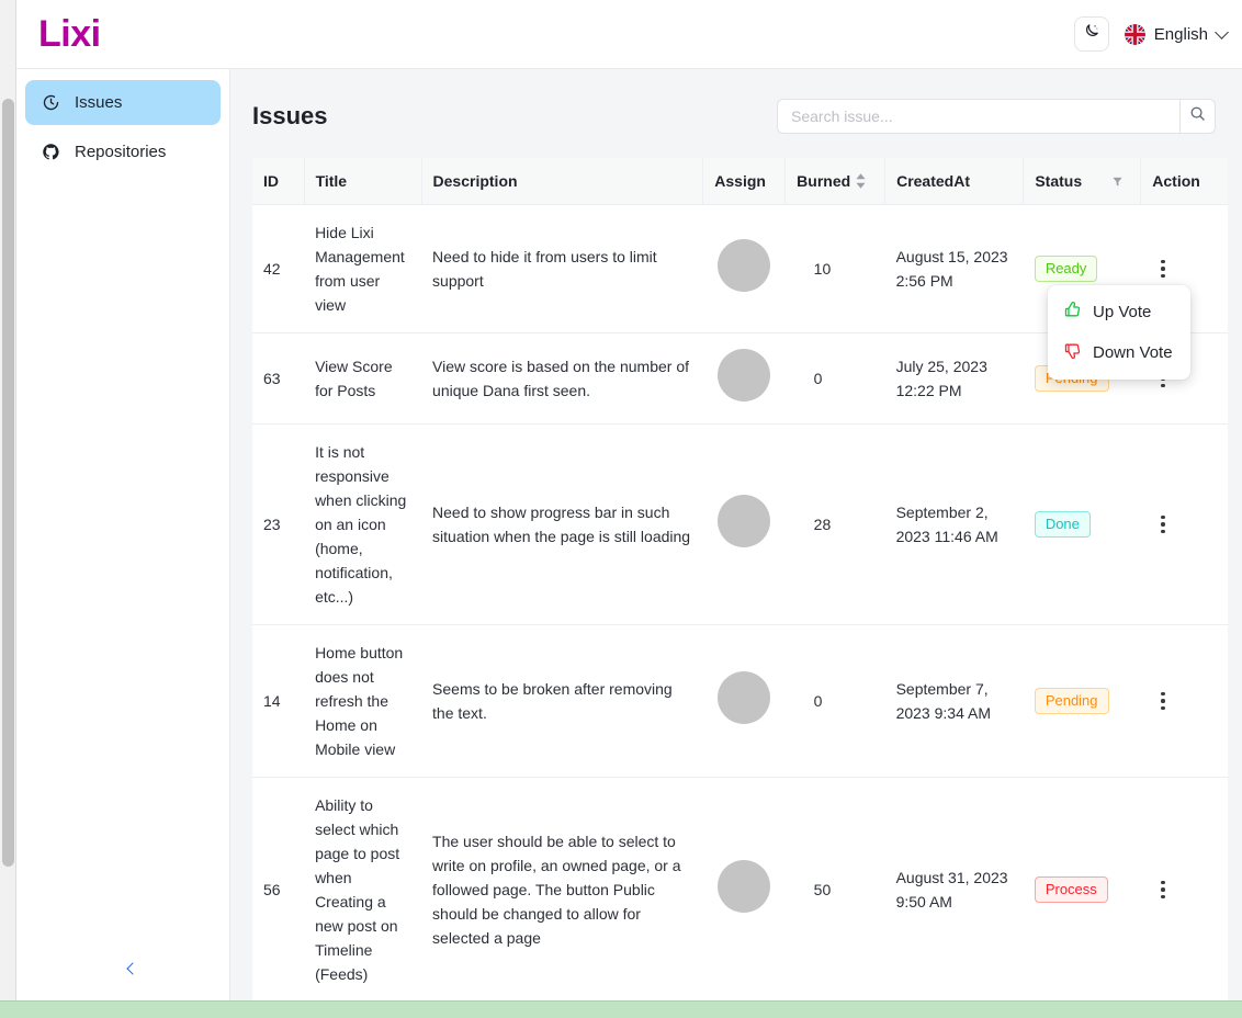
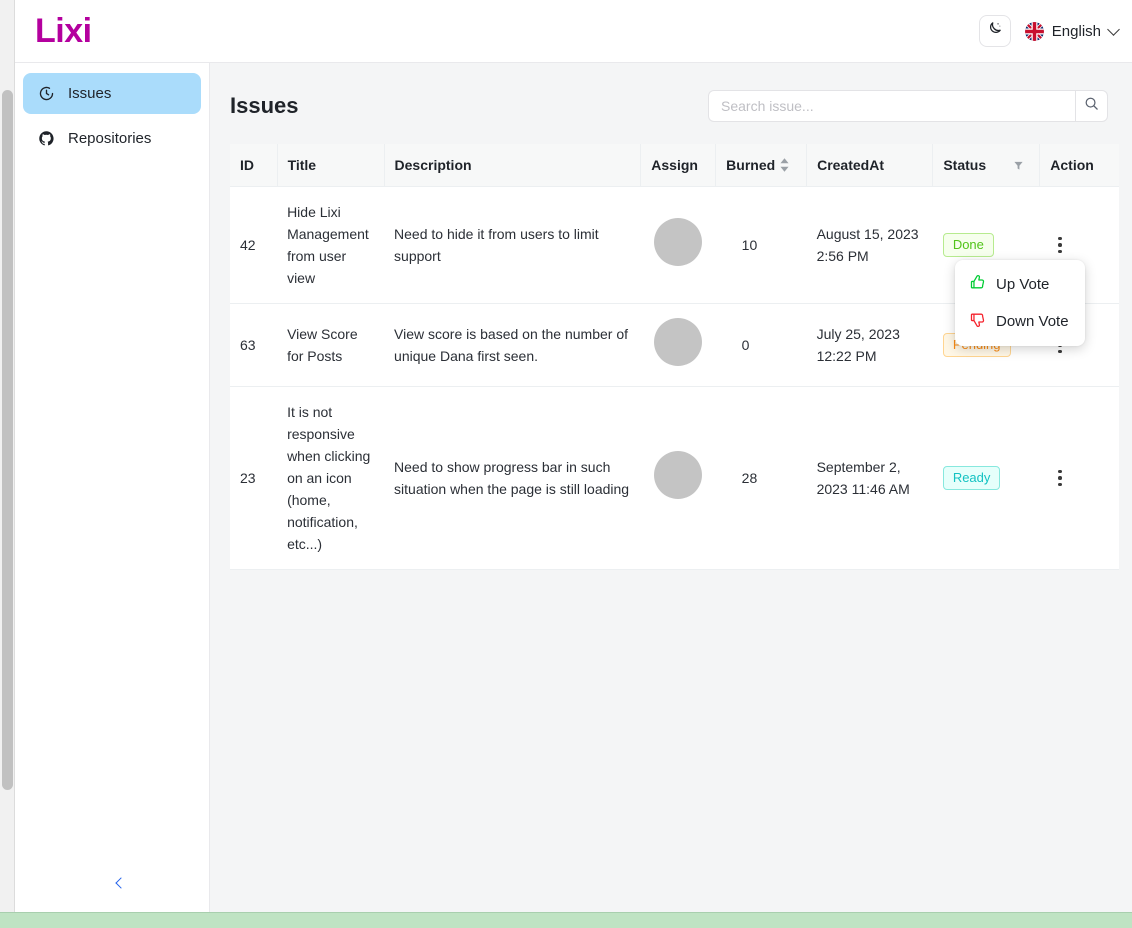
  Lixi
  English
  Issues
  Repositories
  Issues
  Search issue...
  ID	Title	Description	Assign	Burned	CreatedAt	Status	Action
- 42	Hide Lixi Management from user view	Need to hide it from users to limit support		10	August 15, 2023 2:56 PM	Ready
+ 42	Hide Lixi Management from user view	Need to hide it from users to limit support		10	August 15, 2023 2:56 PM	Done
  63	View Score for Posts	View score is based on the number of unique Dana first seen.		0	July 25, 2023 12:22 PM	P
- 23	It is not responsive when clicking on an icon (home, notification, etc...)	Need to show progress bar in such situation when the page is still loading		28	September 2, 2023 11:46 AM	Done
+ 23	It is not responsive when clicking on an icon (home, notification, etc...)	Need to show progress bar in such situation when the page is still loading		28	September 2, 2023 11:46 AM	Ready
- 14	Home button does not refresh the Home on Mobile view	Seems to be broken after removing the text.		0	September 7, 2023 9:34 AM	Pending
- 56	Ability to select which page to post when Creating a new post on Timeline (Feeds)	The user should be able to select to write on profile, an owned page, or a followed page. The button Public should be changed to allow for selected a page		50	August 31, 2023 9:50 AM	Process
  Up Vote
  Down Vote
